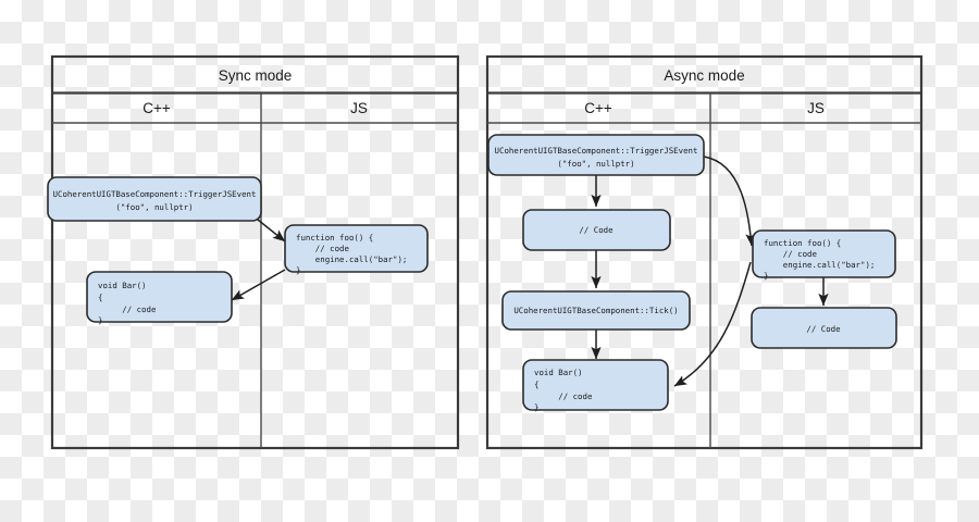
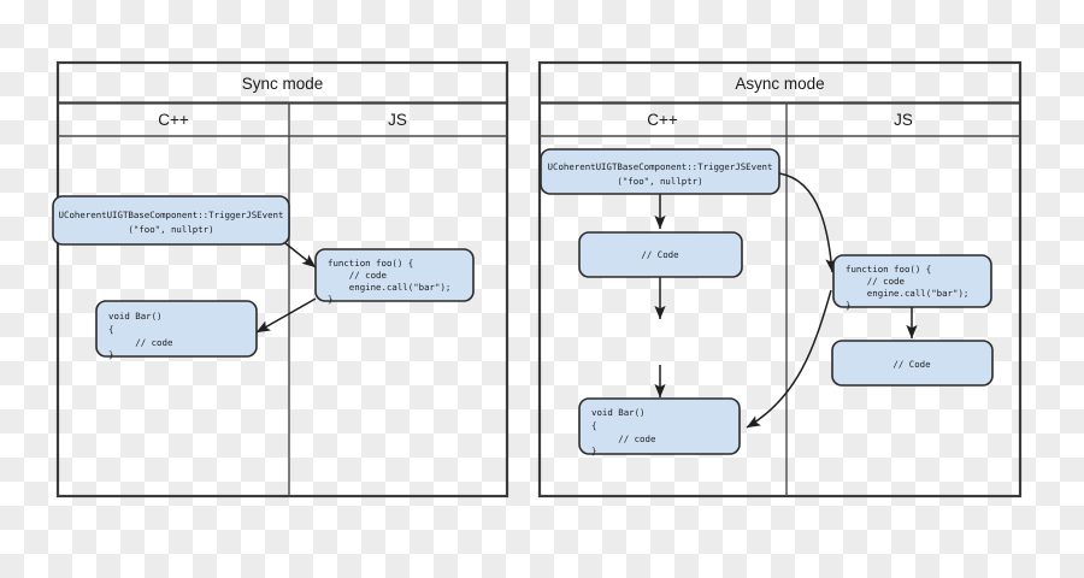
  Sync mode
  C++
  JS
  UCoherentUIGTBaseComponent::TriggerJSEvent
  ("foo", nullptr)
  function foo() {
  // code
  engine.call("bar");
  }
  void Bar()
  {
  // code
  }
  Async mode
  C++
  JS
  UCoherentUIGTBaseComponent::TriggerJSEvent
  ("foo", nullptr)
  // Code
- UCoherentUIGTBaseComponent::Tick()
  void Bar()
  {
  // code
  }
  function foo() {
  // code
  engine.call("bar");
  }
  // Code
